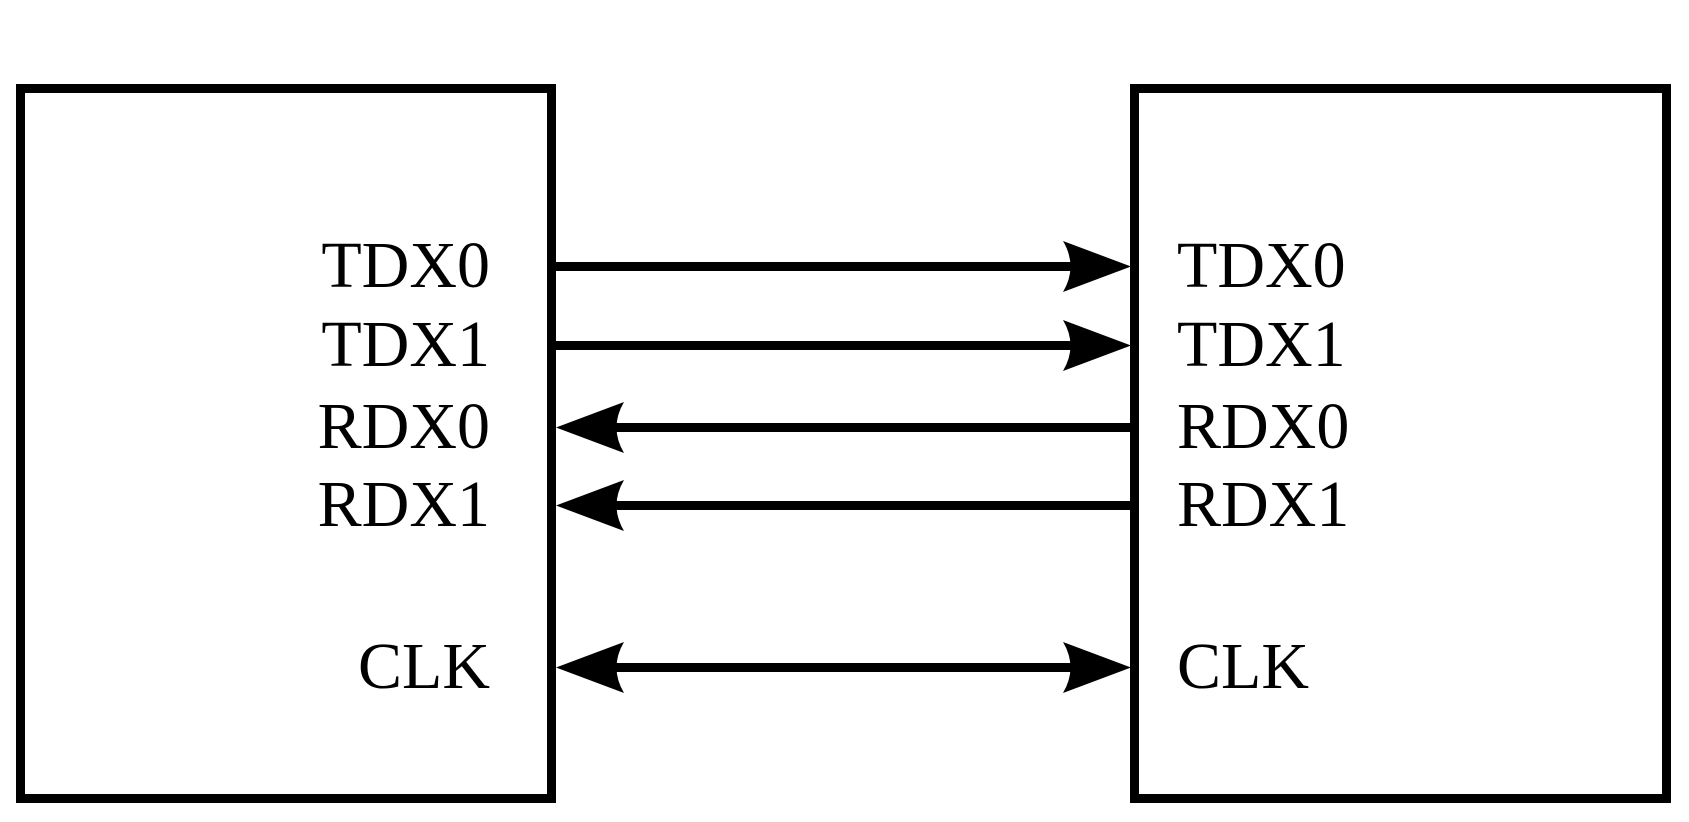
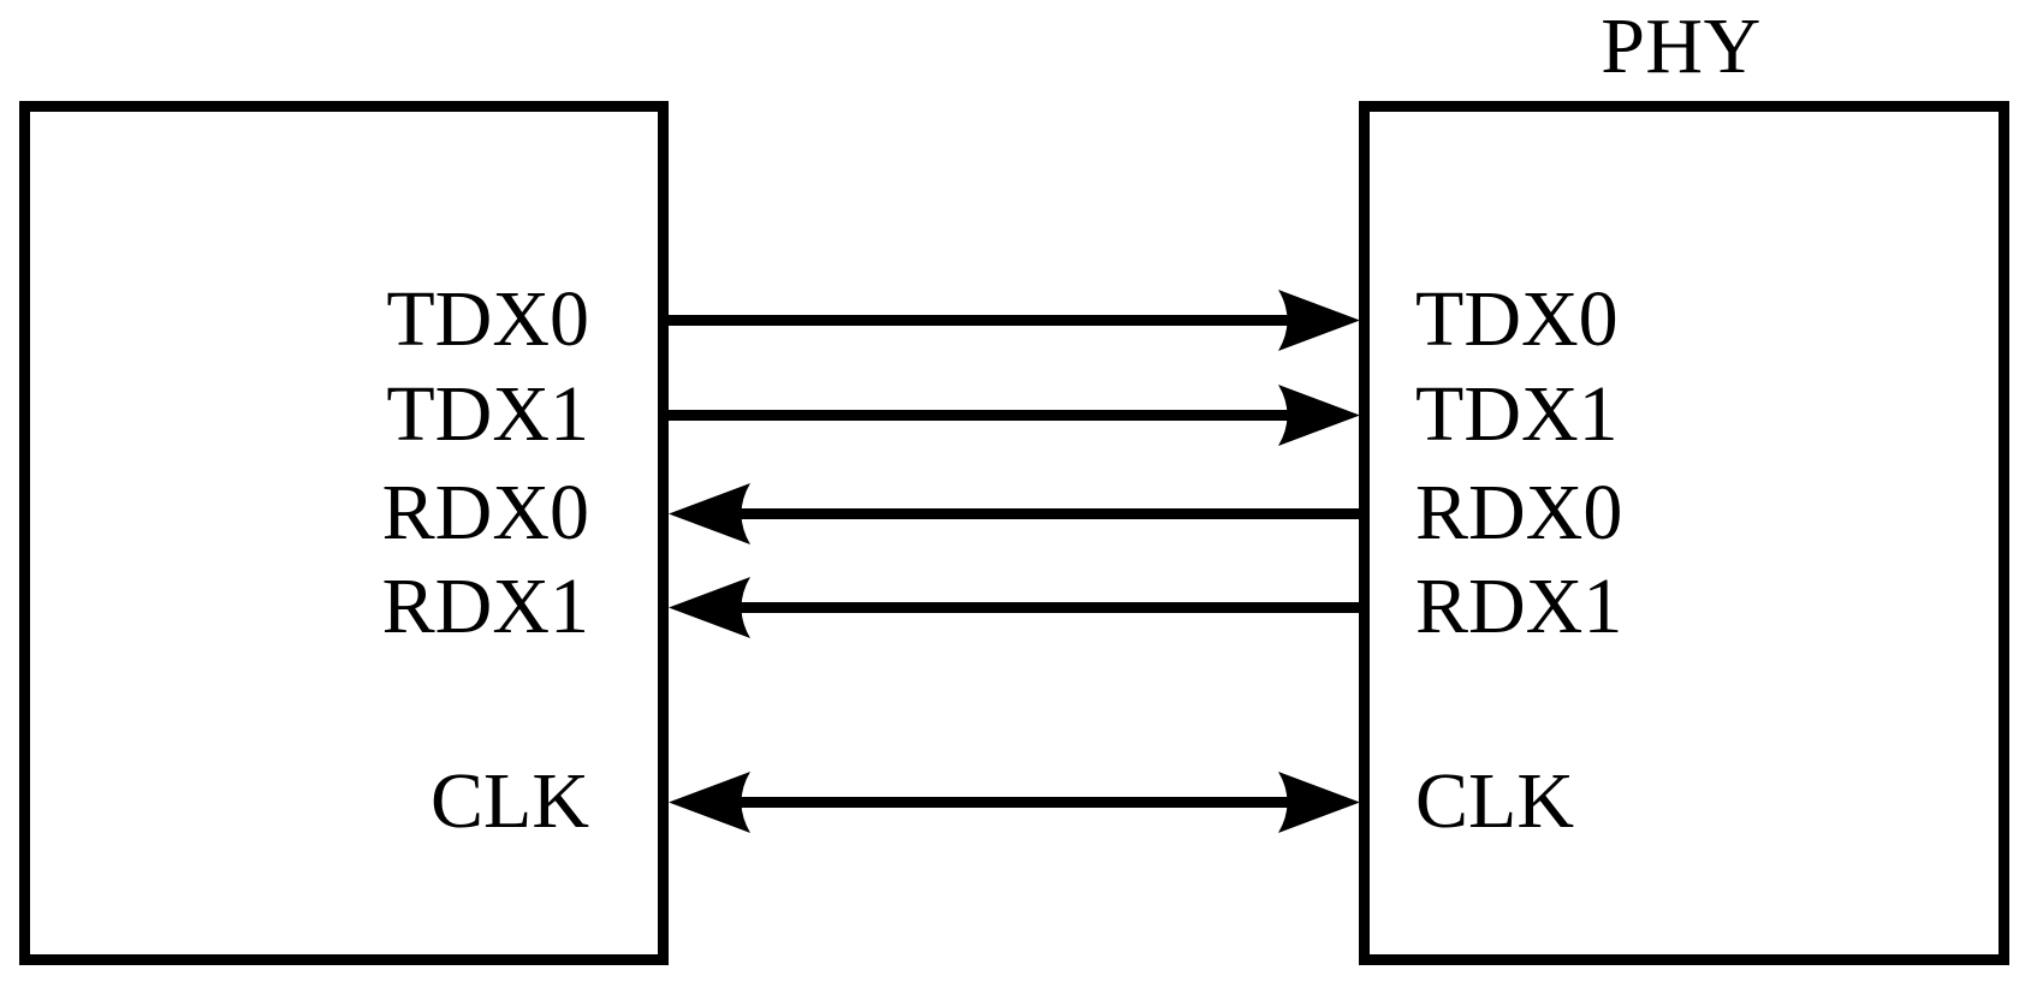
+ PHY
  TDX0
  TDX1
  RDX0
  RDX1
  CLK
  TDX0
  TDX1
  RDX0
  RDX1
  CLK
